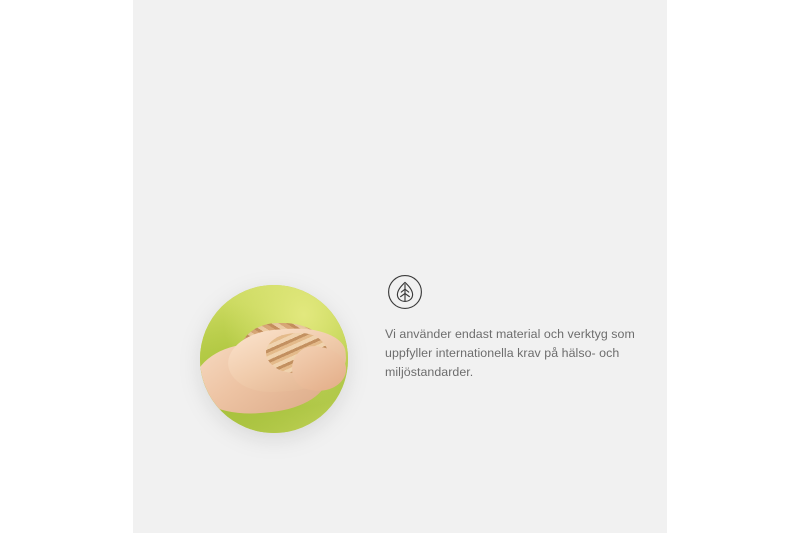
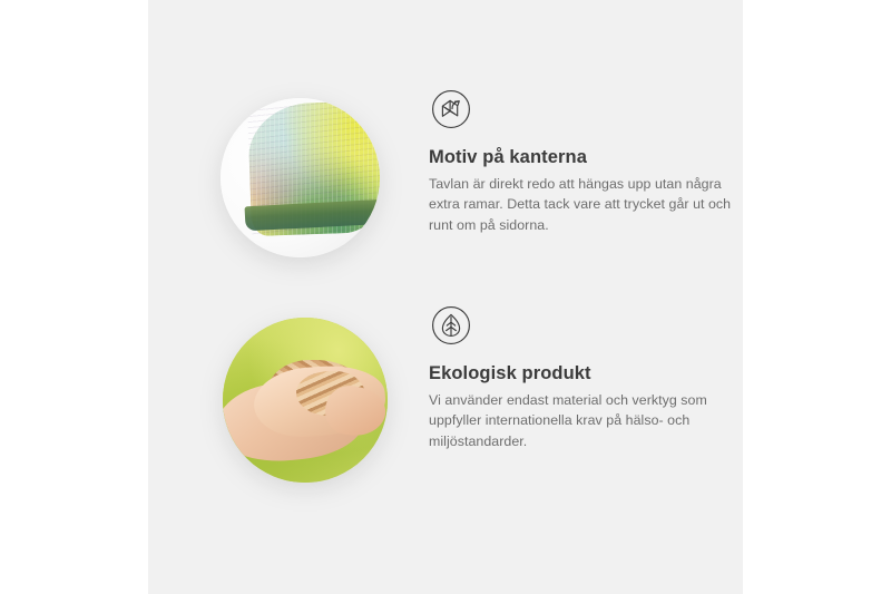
+ Motiv på kanterna
+ Tavlan är direkt redo att hängas upp utan några extra ramar. Detta tack vare att trycket går ut och runt om på sidorna.
+ Ekologisk produkt
  Vi använder endast material och verktyg som uppfyller internationella krav på hälso- och miljöstandarder.
